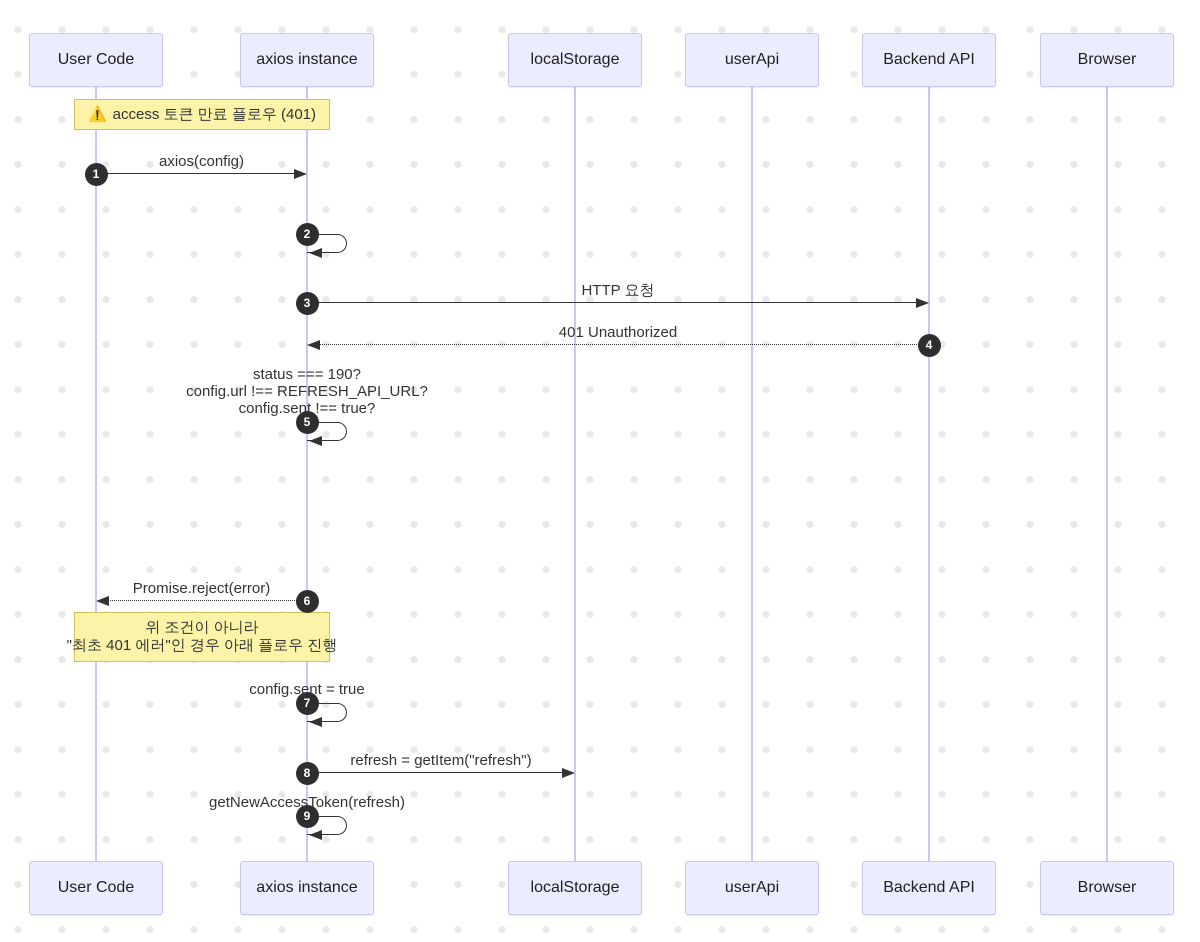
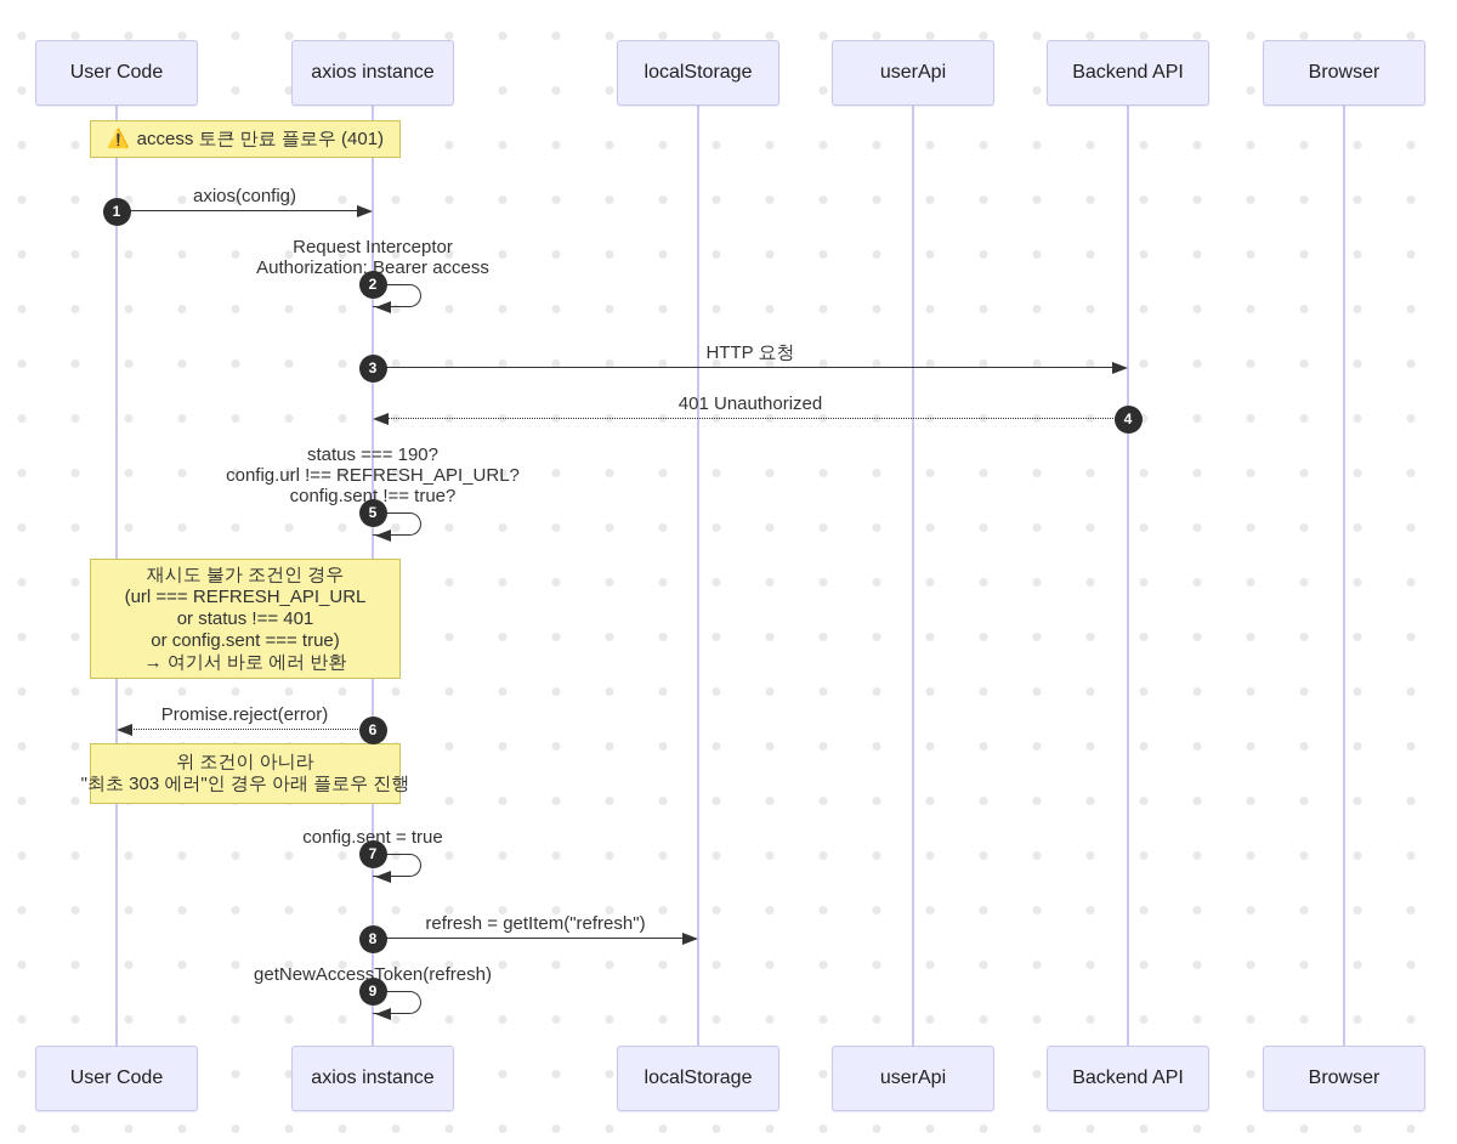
  User Code
  User Code
  axios instance
  axios instance
  localStorage
  localStorage
  userApi
  userApi
  Backend API
  Backend API
  Browser
  Browser
  ⚠️ access 토큰 만료 플로우 (401)
+ 재시도 불가 조건인 경우
+ (url === REFRESH_API_URL
+ or status !== 401
+ or config.sent === true)
+ → 여기서 바로 에러 반환
  위 조건이 아니라
- "최초 401 에러"인 경우 아래 플로우 진행
+ "최초 303 에러"인 경우 아래 플로우 진행
  axios(config)
  1
+ Request Interceptor
+ Authorization: Bearer access
  2
  HTTP 요청
  3
  401 Unauthorized
  4
  status === 190?
  config.url !== REFRESH_API_URL?
  config.sent !== true?
  5
  Promise.reject(error)
  6
  config.sent = true
  7
  refresh = getItem("refresh")
  8
  getNewAccessToken(refresh)
  9
